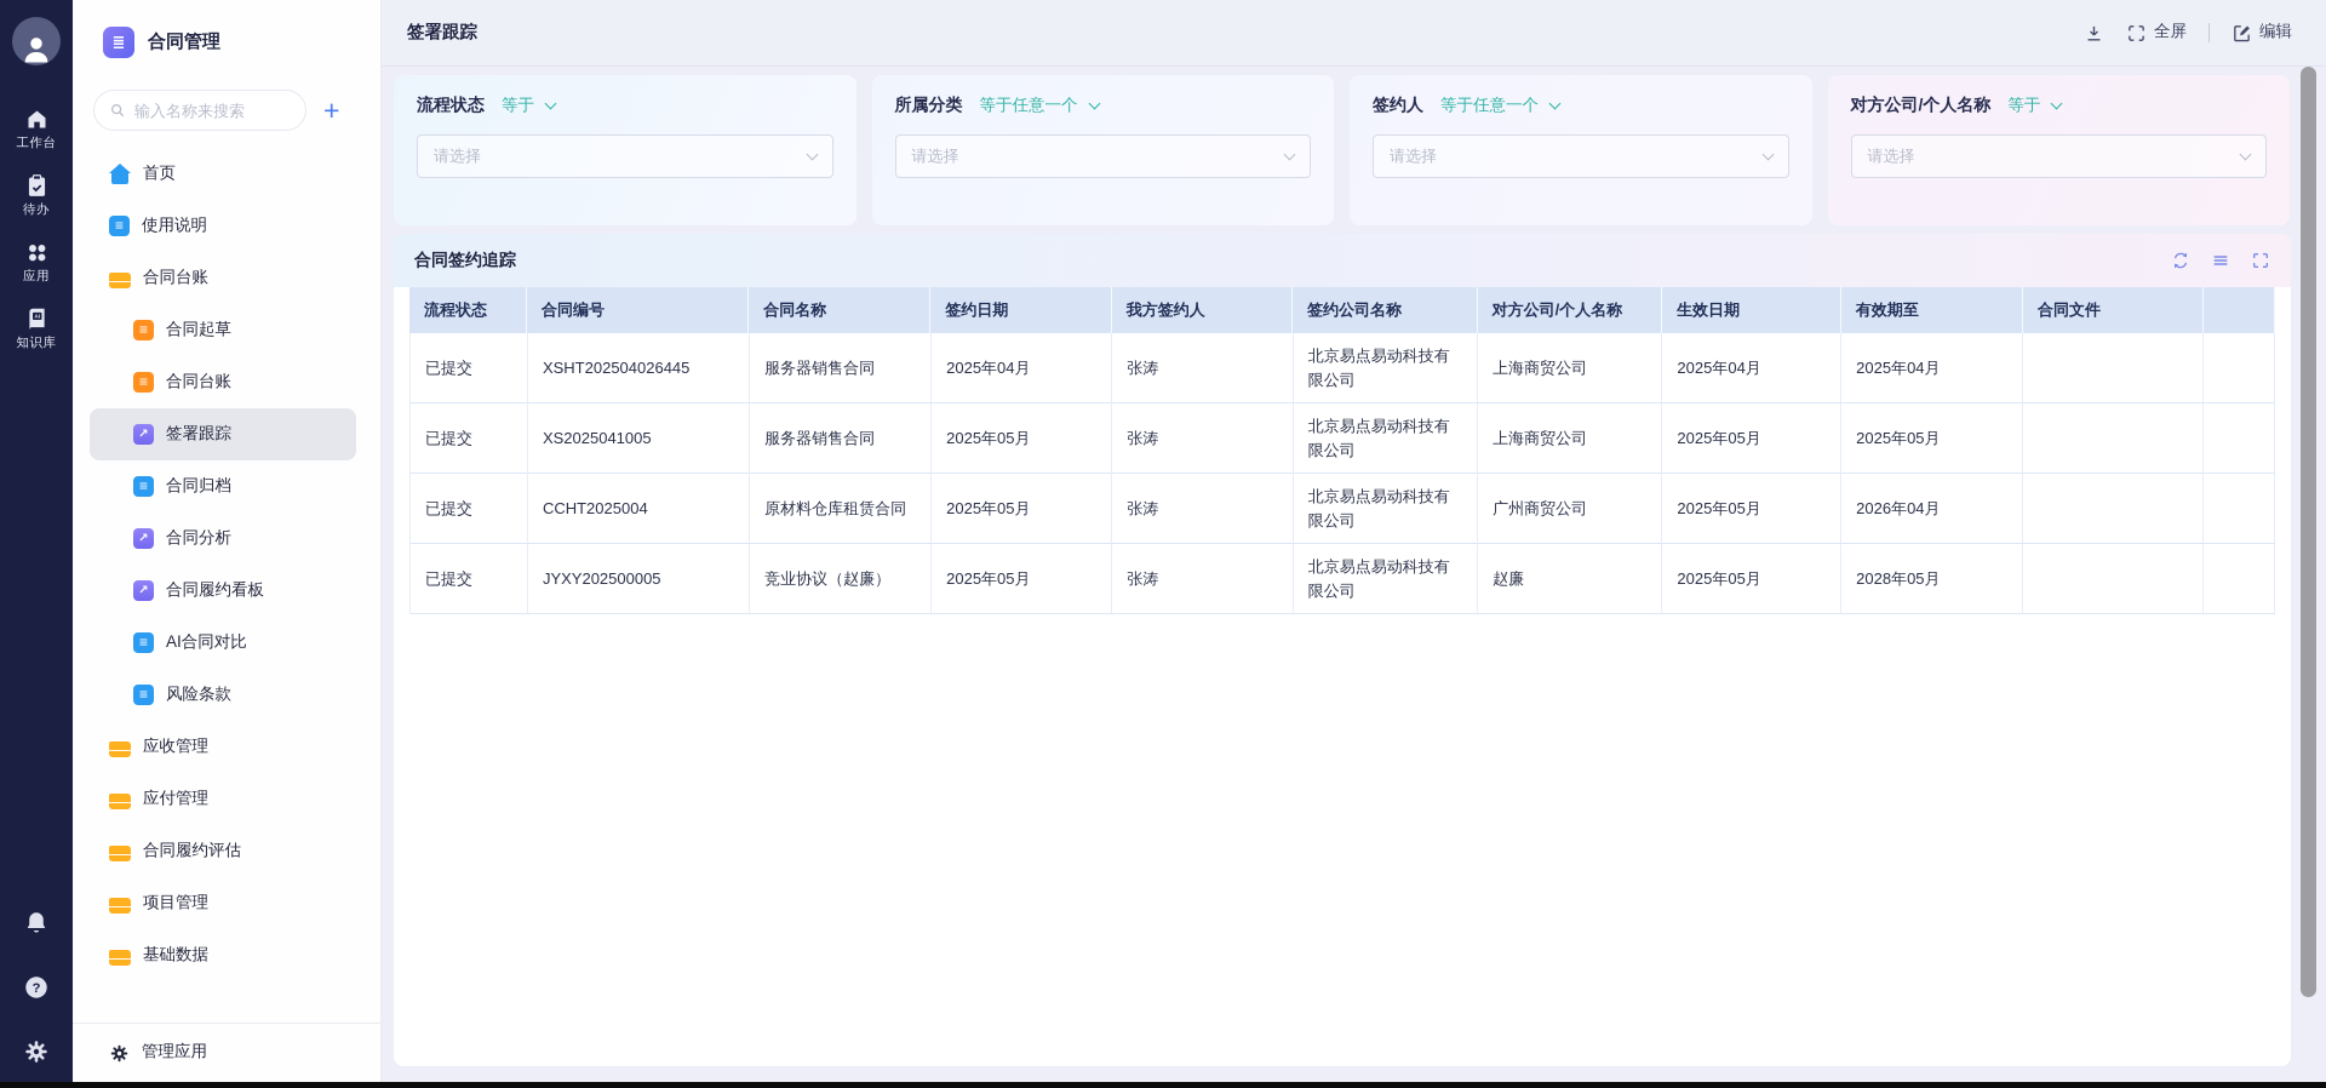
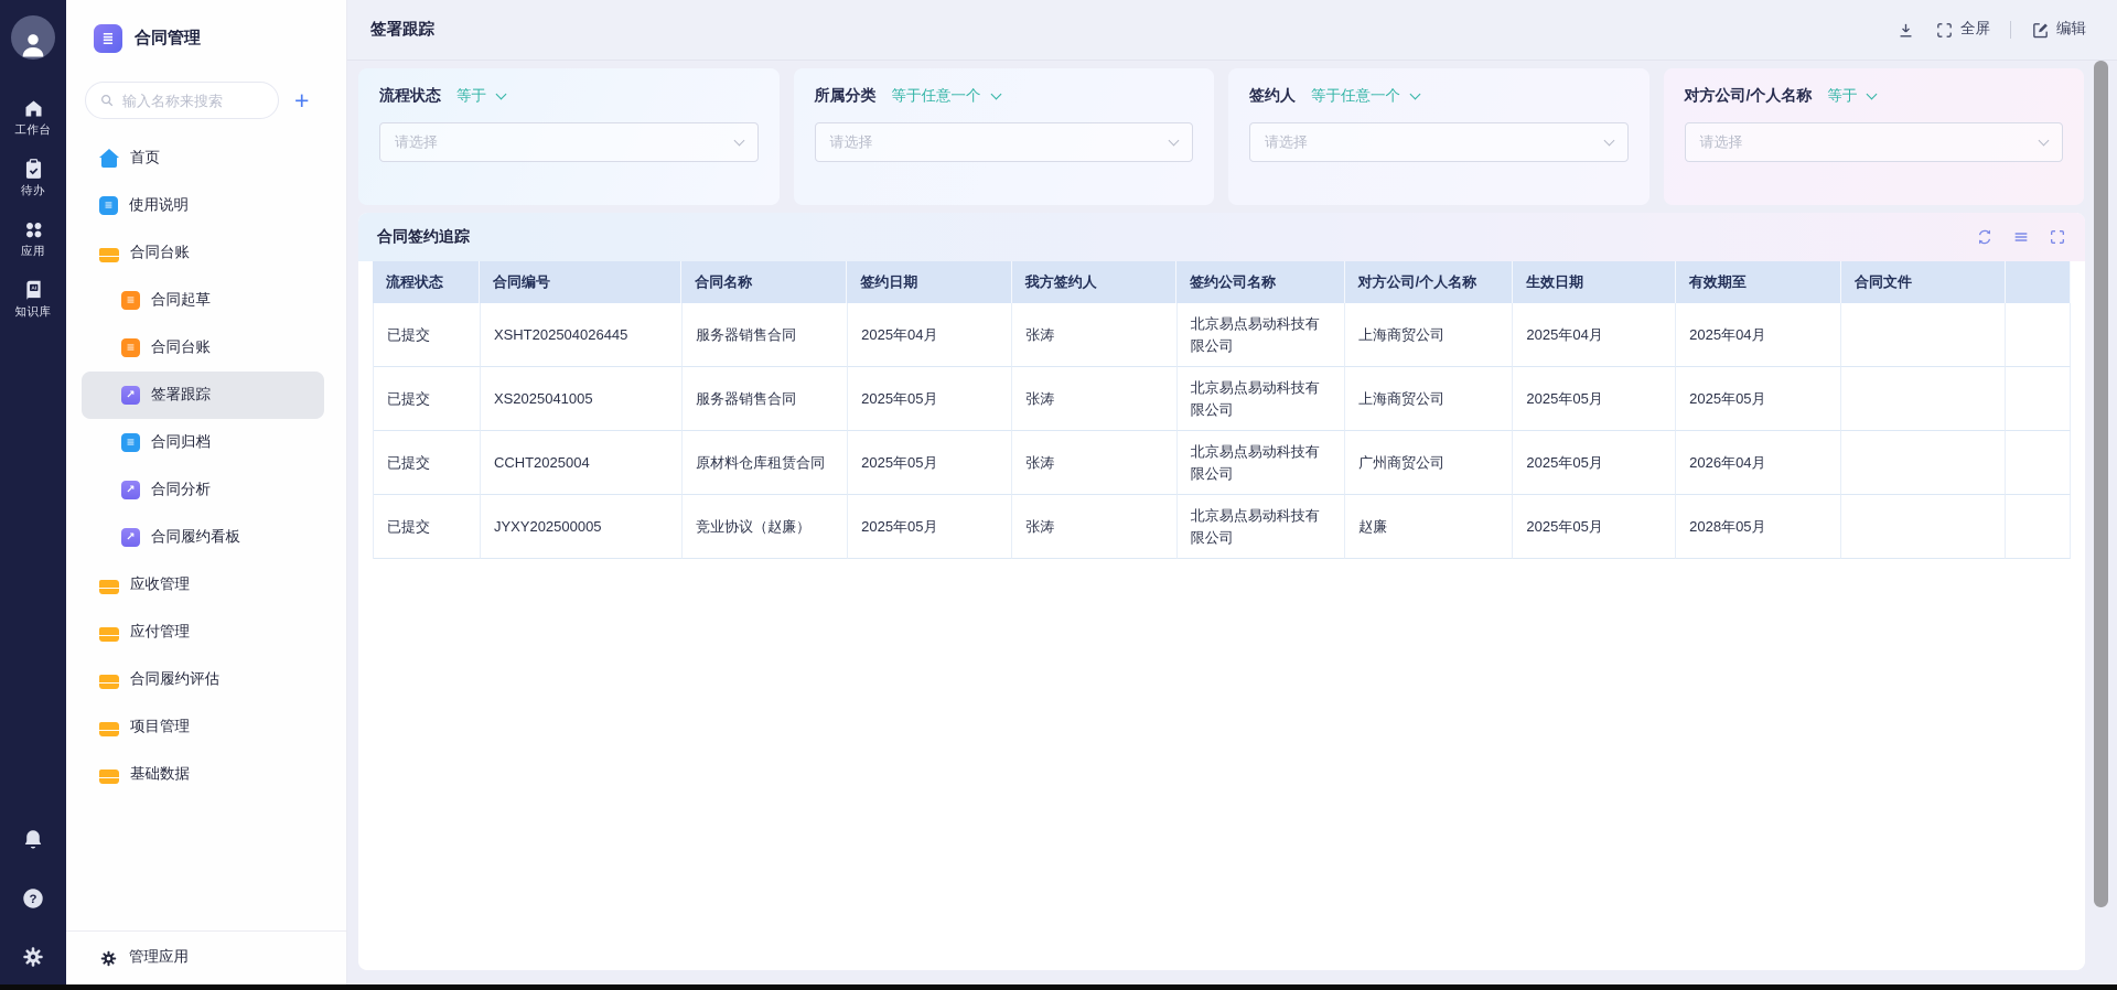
  工作台
  待办
  应用
  知识库
  ?
  ≣
  合同管理
  输入名称来搜索
  +
  首页
  使用说明
  合同台账
  合同起草
  合同台账
  签署跟踪
  合同归档
  合同分析
  合同履约看板
- AI合同对比
- 风险条款
  应收管理
  应付管理
  合同履约评估
  项目管理
  基础数据
  管理应用
  签署跟踪
  全屏
  编辑
  流程状态
  等于
  请选择
  所属分类
  等于任意一个
  请选择
  签约人
  等于任意一个
  请选择
  对方公司/个人名称
  等于
  请选择
  合同签约追踪
  流程状态
  合同编号
  合同名称
  签约日期
  我方签约人
  签约公司名称
  对方公司/个人名称
  生效日期
  有效期至
  合同文件
  已提交
  XSHT202504026445
  服务器销售合同
  2025年04月
  张涛
  北京易点易动科技有限公司
  上海商贸公司
  2025年04月
  2025年04月
  已提交
  XS2025041005
  服务器销售合同
  2025年05月
  张涛
  北京易点易动科技有限公司
  上海商贸公司
  2025年05月
  2025年05月
  已提交
  CCHT2025004
  原材料仓库租赁合同
  2025年05月
  张涛
  北京易点易动科技有限公司
  广州商贸公司
  2025年05月
  2026年04月
  已提交
  JYXY202500005
  竞业协议（赵廉）
  2025年05月
  张涛
  北京易点易动科技有限公司
  赵廉
  2025年05月
  2028年05月
